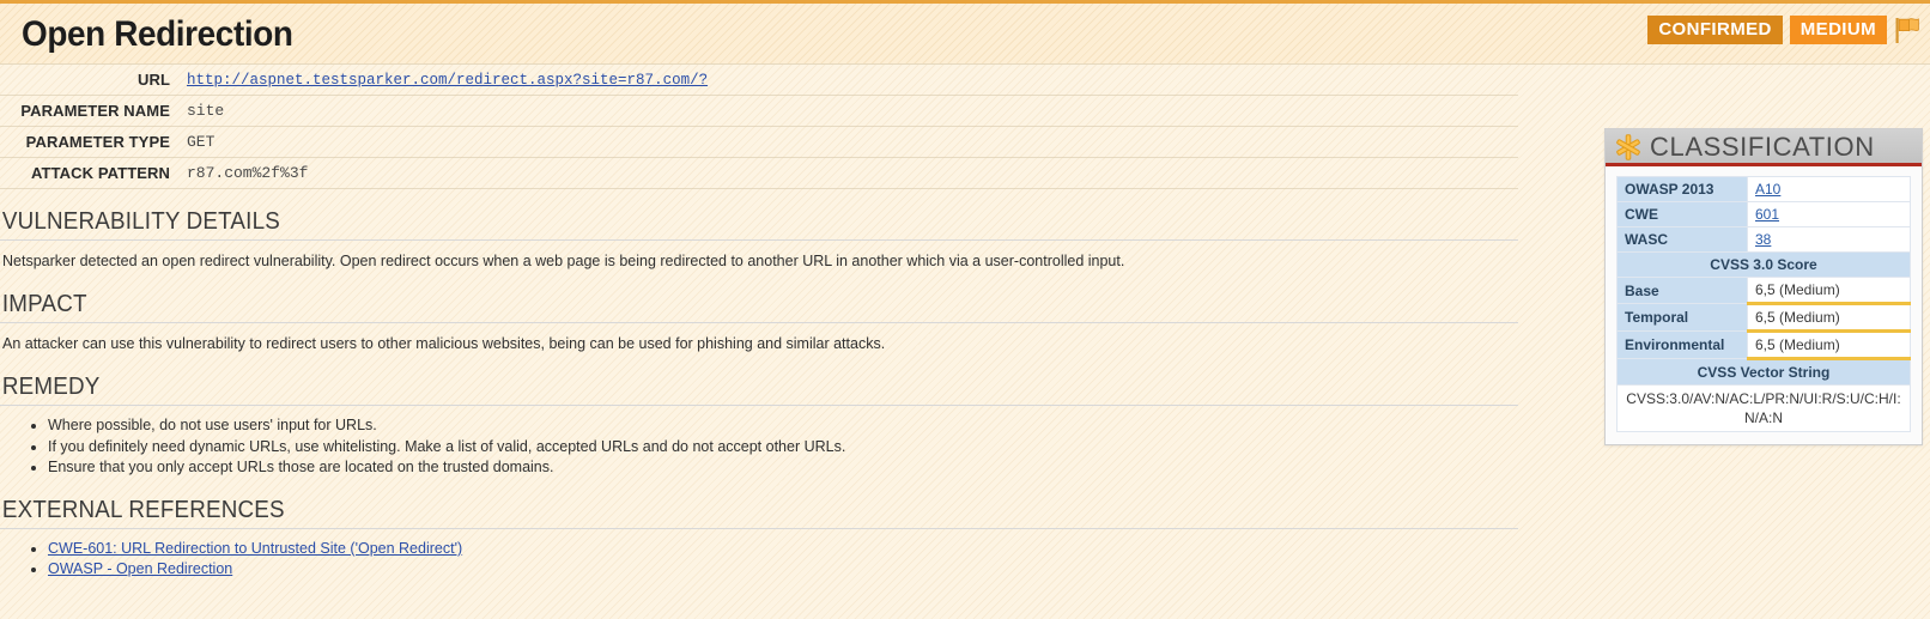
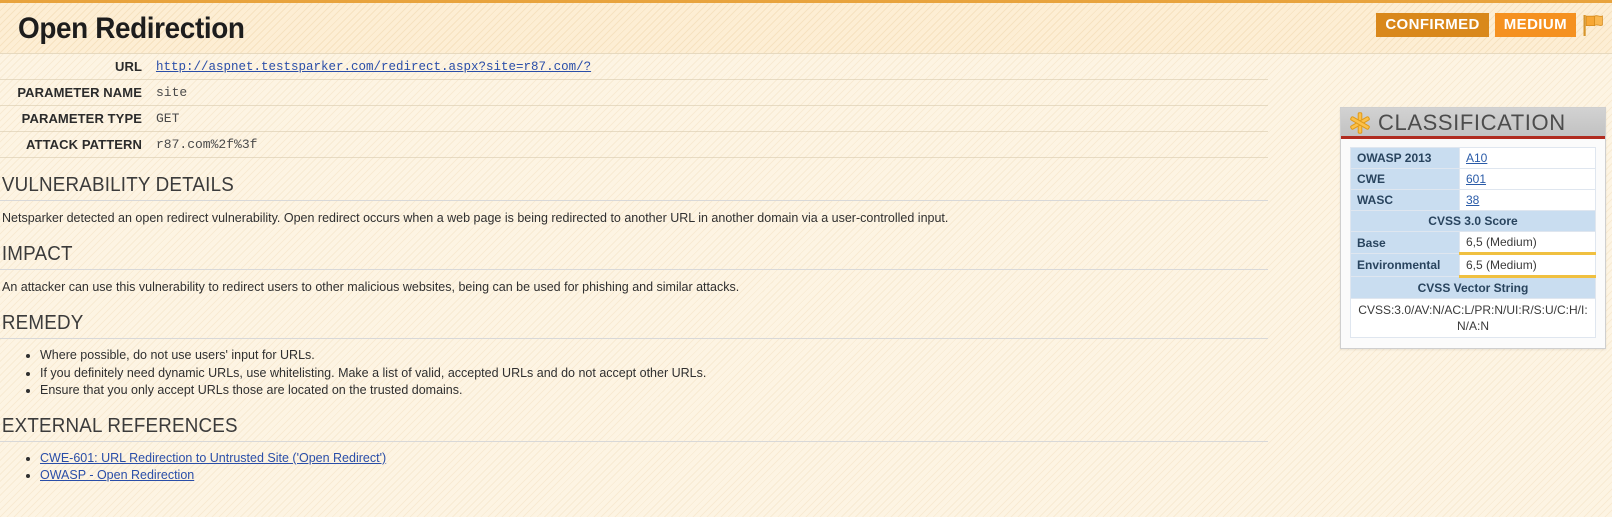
  Open Redirection
  CONFIRMED
  MEDIUM
  URL	http://aspnet.testsparker.com/redirect.aspx?site=r87.com/?
  PARAMETER NAME	site
  PARAMETER TYPE	GET
  ATTACK PATTERN	r87.com%2f%3f
  VULNERABILITY DETAILS
- Netsparker detected an open redirect vulnerability. Open redirect occurs when a web page is being redirected to another URL in another which via a user-controlled input.
+ Netsparker detected an open redirect vulnerability. Open redirect occurs when a web page is being redirected to another URL in another domain via a user-controlled input.
  IMPACT
  An attacker can use this vulnerability to redirect users to other malicious websites, being can be used for phishing and similar attacks.
  REMEDY
  Where possible, do not use users' input for URLs.
  If you definitely need dynamic URLs, use whitelisting. Make a list of valid, accepted URLs and do not accept other URLs.
  Ensure that you only accept URLs those are located on the trusted domains.
  EXTERNAL REFERENCES
  CWE-601: URL Redirection to Untrusted Site ('Open Redirect')
  OWASP - Open Redirection
  CLASSIFICATION
  OWASP 2013	A10
  CWE	601
  WASC	38
  CVSS 3.0 Score
  Base	6,5 (Medium)
- Temporal	6,5 (Medium)
  Environmental	6,5 (Medium)
  CVSS Vector String
  CVSS:3.0/AV:N/AC:L/PR:N/UI:R/S:U/C:H/I:N/A:N
